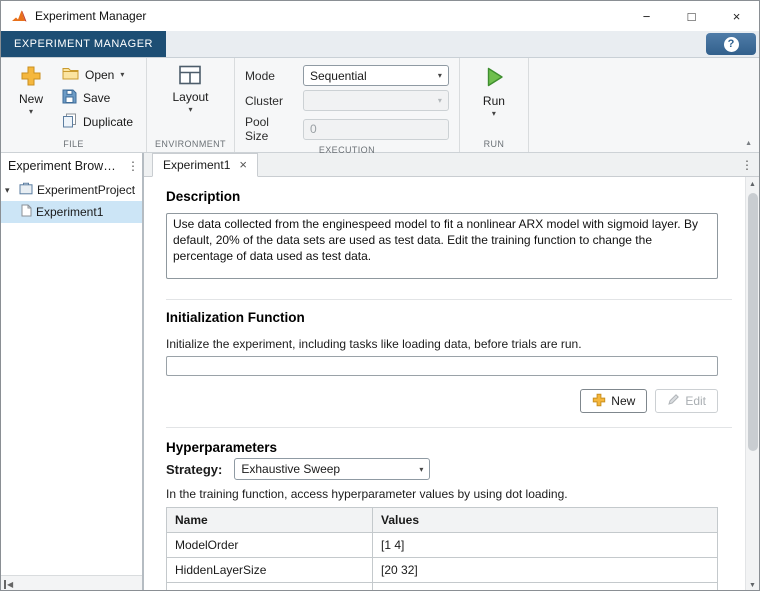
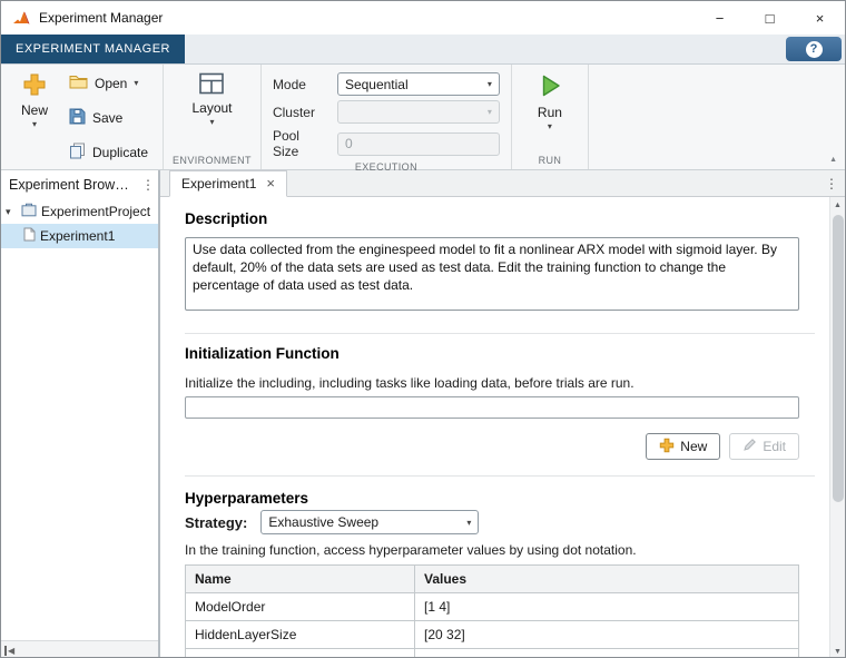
  Experiment Manager
  −
  □
  ×
  EXPERIMENT MANAGER
  ?
  New
  ▾
  Open
  ▾
  Save
  Duplicate
- FILE
  Layout
  ▾
  ENVIRONMENT
  Mode
  Sequential
  ▾
  Cluster
  ▾
  Pool Size
  0
  EXECUTION
  Run
  ▾
  RUN
  Experiment Browser
  ⋮
  ▾
  ExperimentProject
  Experiment1
  ◀
  Experiment1
  ×
  ⋮
  Description
  Initialization Function
- Initialize the experiment, including tasks like loading data, before trials are run.
+ Initialize the including, including tasks like loading data, before trials are run.
  New
  Edit
  Hyperparameters
  Strategy:
  Exhaustive Sweep
  ▾
- In the training function, access hyperparameter values by using dot loading.
+ In the training function, access hyperparameter values by using dot notation.
  Name	Values
  ModelOrder	[1 4]
  HiddenLayerSize	[20 32]
